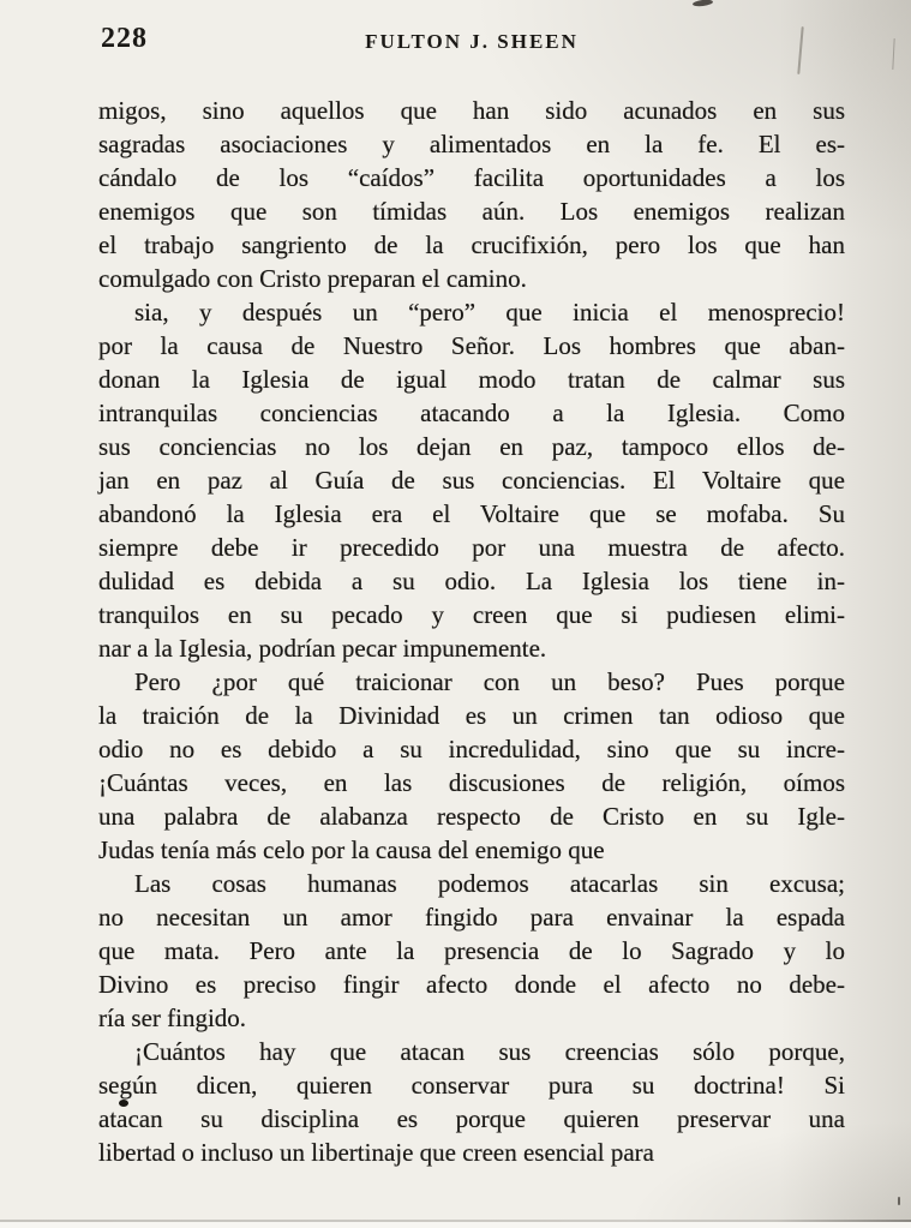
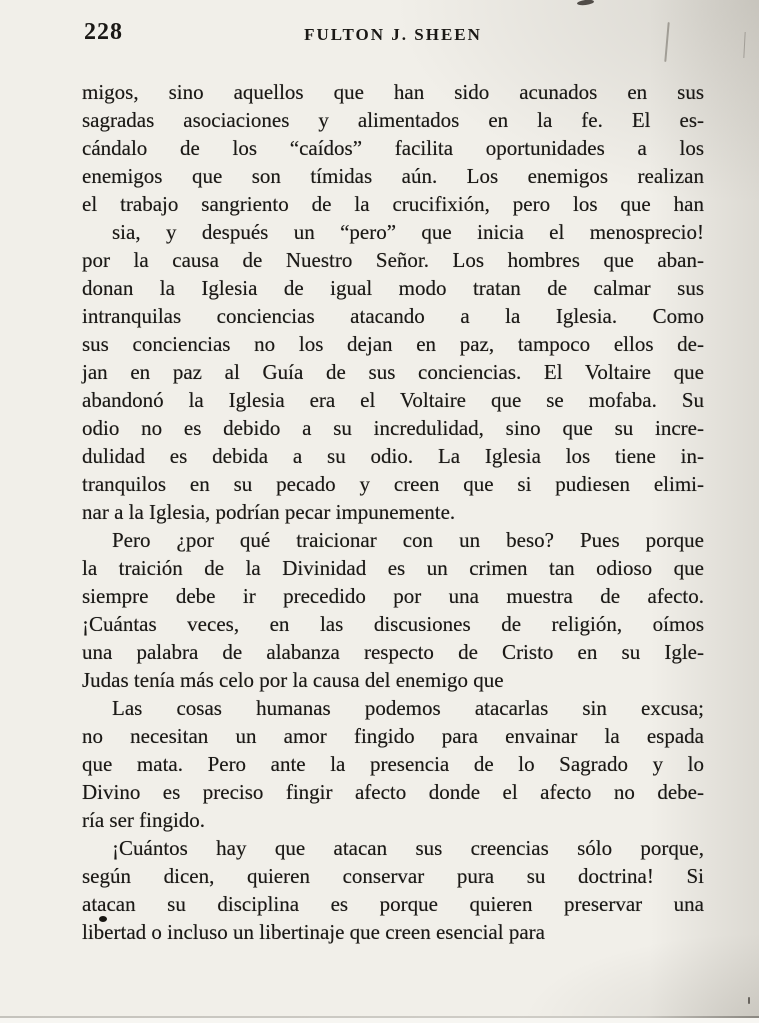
  228
  FULTON J. SHEEN
  migos, sino aquellos que han sido acunados en sus
  sagradas asociaciones y alimentados en la fe. El es-
  cándalo de los “caídos” facilita oportunidades a los
  enemigos que son tímidas aún. Los enemigos realizan
  el trabajo sangriento de la crucifixión, pero los que han
- comulgado con Cristo preparan el camino.
  sia, y después un “pero” que inicia el menosprecio!
  por la causa de Nuestro Señor. Los hombres que aban-
  donan la Iglesia de igual modo tratan de calmar sus
  intranquilas conciencias atacando a la Iglesia. Como
  sus conciencias no los dejan en paz, tampoco ellos de-
  jan en paz al Guía de sus conciencias. El Voltaire que
  abandonó la Iglesia era el Voltaire que se mofaba. Su
- siempre debe ir precedido por una muestra de afecto.
+ odio no es debido a su incredulidad, sino que su incre-
  dulidad es debida a su odio. La Iglesia los tiene in-
  tranquilos en su pecado y creen que si pudiesen elimi-
  nar a la Iglesia, podrían pecar impunemente.
  Pero ¿por qué traicionar con un beso? Pues porque
  la traición de la Divinidad es un crimen tan odioso que
- odio no es debido a su incredulidad, sino que su incre-
+ siempre debe ir precedido por una muestra de afecto.
  ¡Cuántas veces, en las discusiones de religión, oímos
  una palabra de alabanza respecto de Cristo en su Igle-
  Judas tenía más celo por la causa del enemigo que
  Las cosas humanas podemos atacarlas sin excusa;
  no necesitan un amor fingido para envainar la espada
  que mata. Pero ante la presencia de lo Sagrado y lo
  Divino es preciso fingir afecto donde el afecto no debe-
  ría ser fingido.
  ¡Cuántos hay que atacan sus creencias sólo porque,
  según dicen, quieren conservar pura su doctrina! Si
  atacan su disciplina es porque quieren preservar una
  libertad o incluso un libertinaje que creen esencial para
